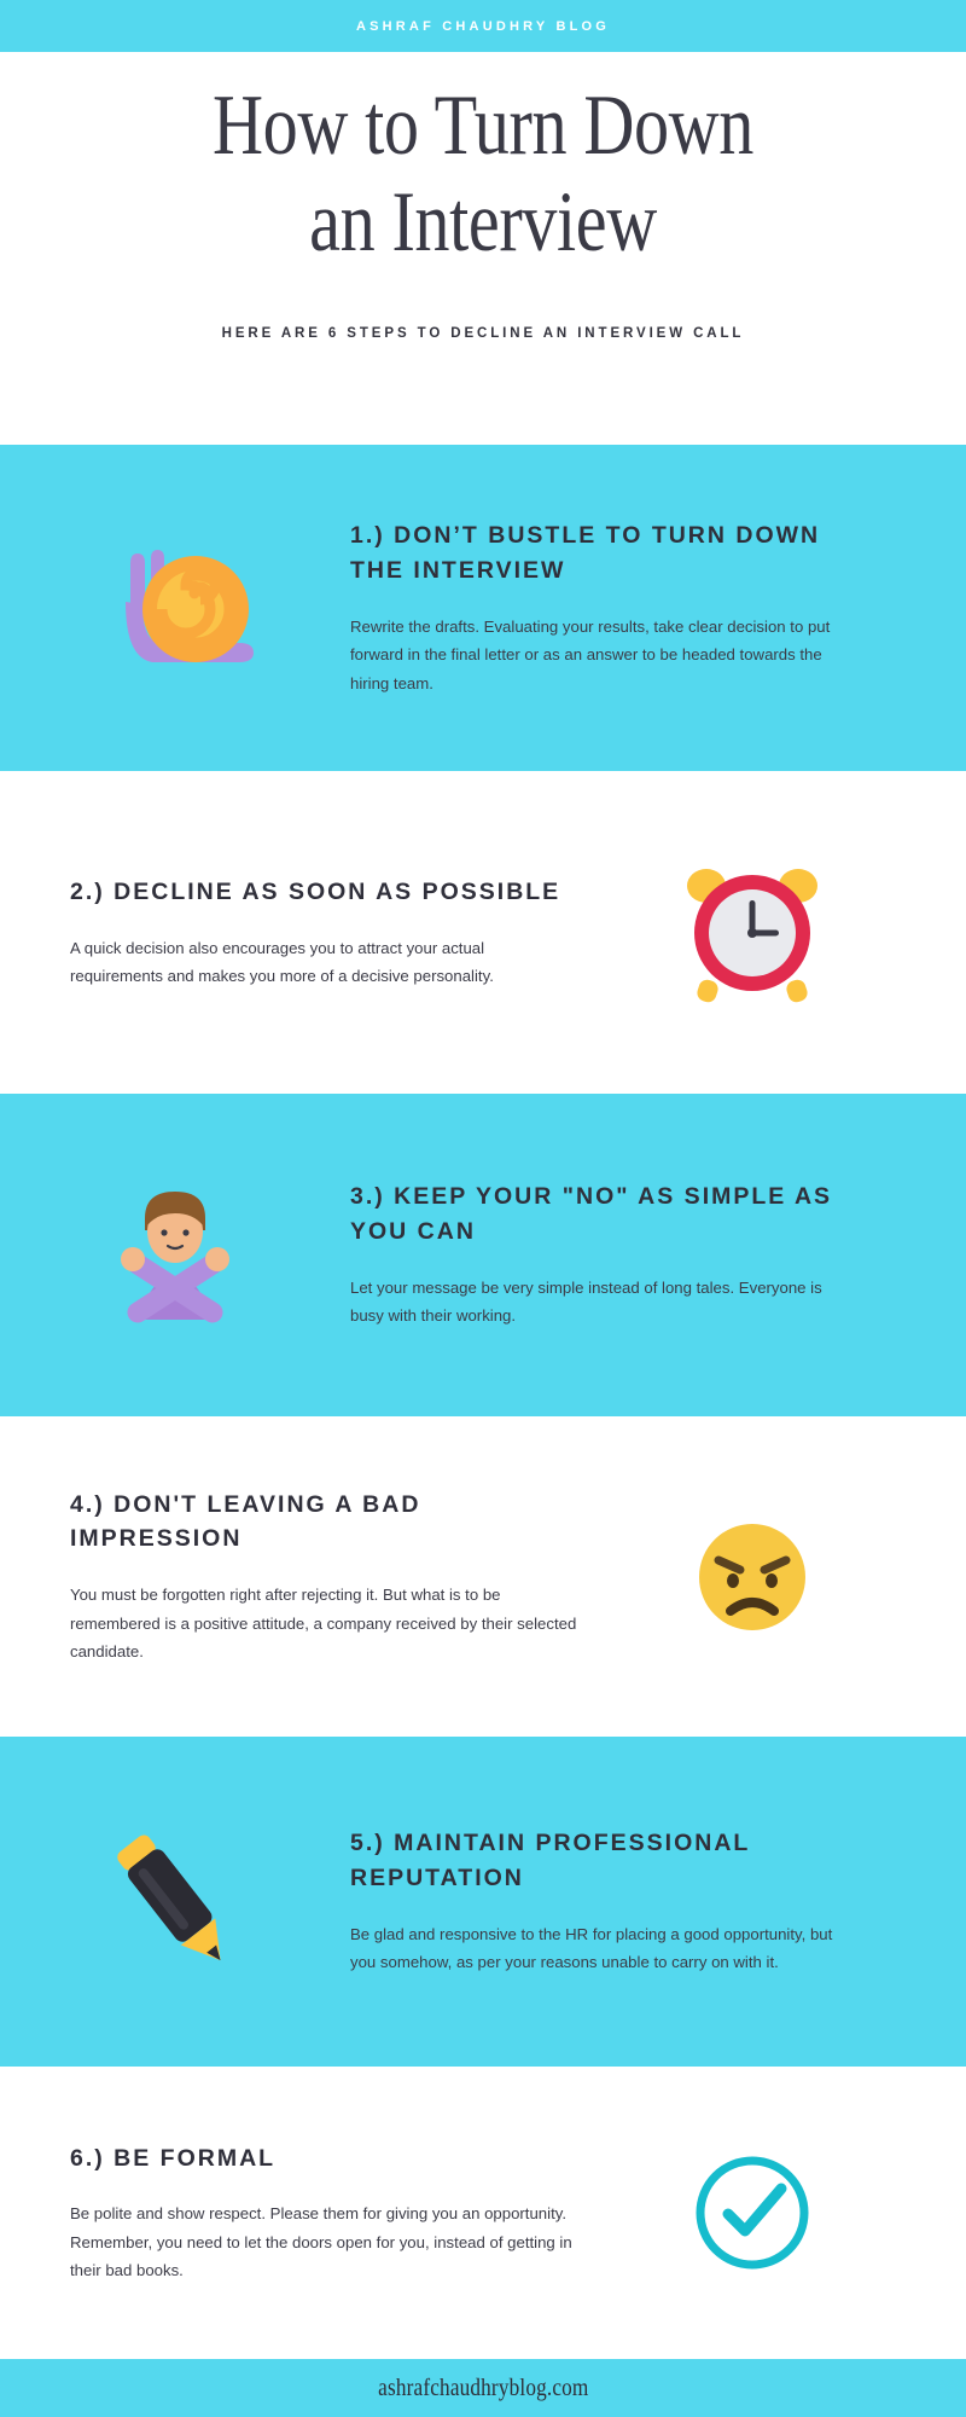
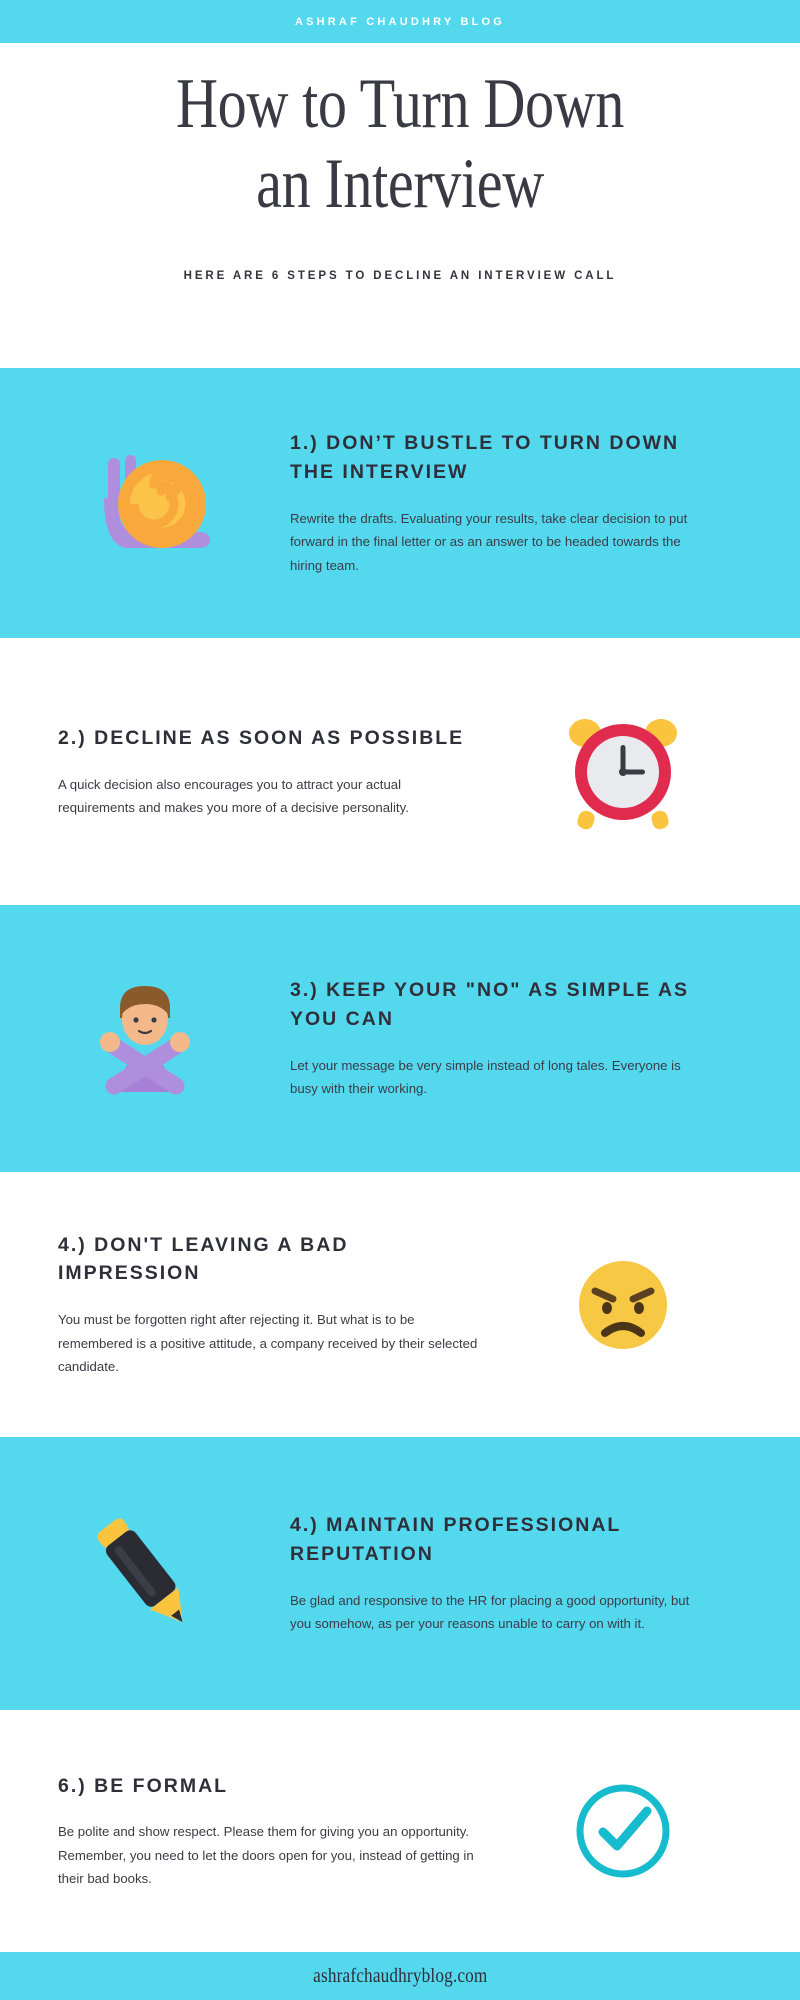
  ASHRAF CHAUDHRY BLOG
  How to Turn Down
  an Interview
  HERE ARE 6 STEPS TO DECLINE AN INTERVIEW CALL
  1.) DON’T BUSTLE TO TURN DOWN THE INTERVIEW
  Rewrite the drafts. Evaluating your results, take clear decision to put forward in the final letter or as an answer to be headed towards the hiring team.
  2.) DECLINE AS SOON AS POSSIBLE
  A quick decision also encourages you to attract your actual requirements and makes you more of a decisive personality.
  3.) KEEP YOUR "NO" AS SIMPLE AS YOU CAN
  Let your message be very simple instead of long tales. Everyone is busy with their working.
  4.) DON'T LEAVING A BAD IMPRESSION
  You must be forgotten right after rejecting it. But what is to be remembered is a positive attitude, a company received by their selected candidate.
- 5.) MAINTAIN PROFESSIONAL REPUTATION
+ 4.) MAINTAIN PROFESSIONAL REPUTATION
  Be glad and responsive to the HR for placing a good opportunity, but you somehow, as per your reasons unable to carry on with it.
  6.) BE FORMAL
  Be polite and show respect. Please them for giving you an opportunity. Remember, you need to let the doors open for you, instead of getting in their bad books.
  ashrafchaudhryblog.com
